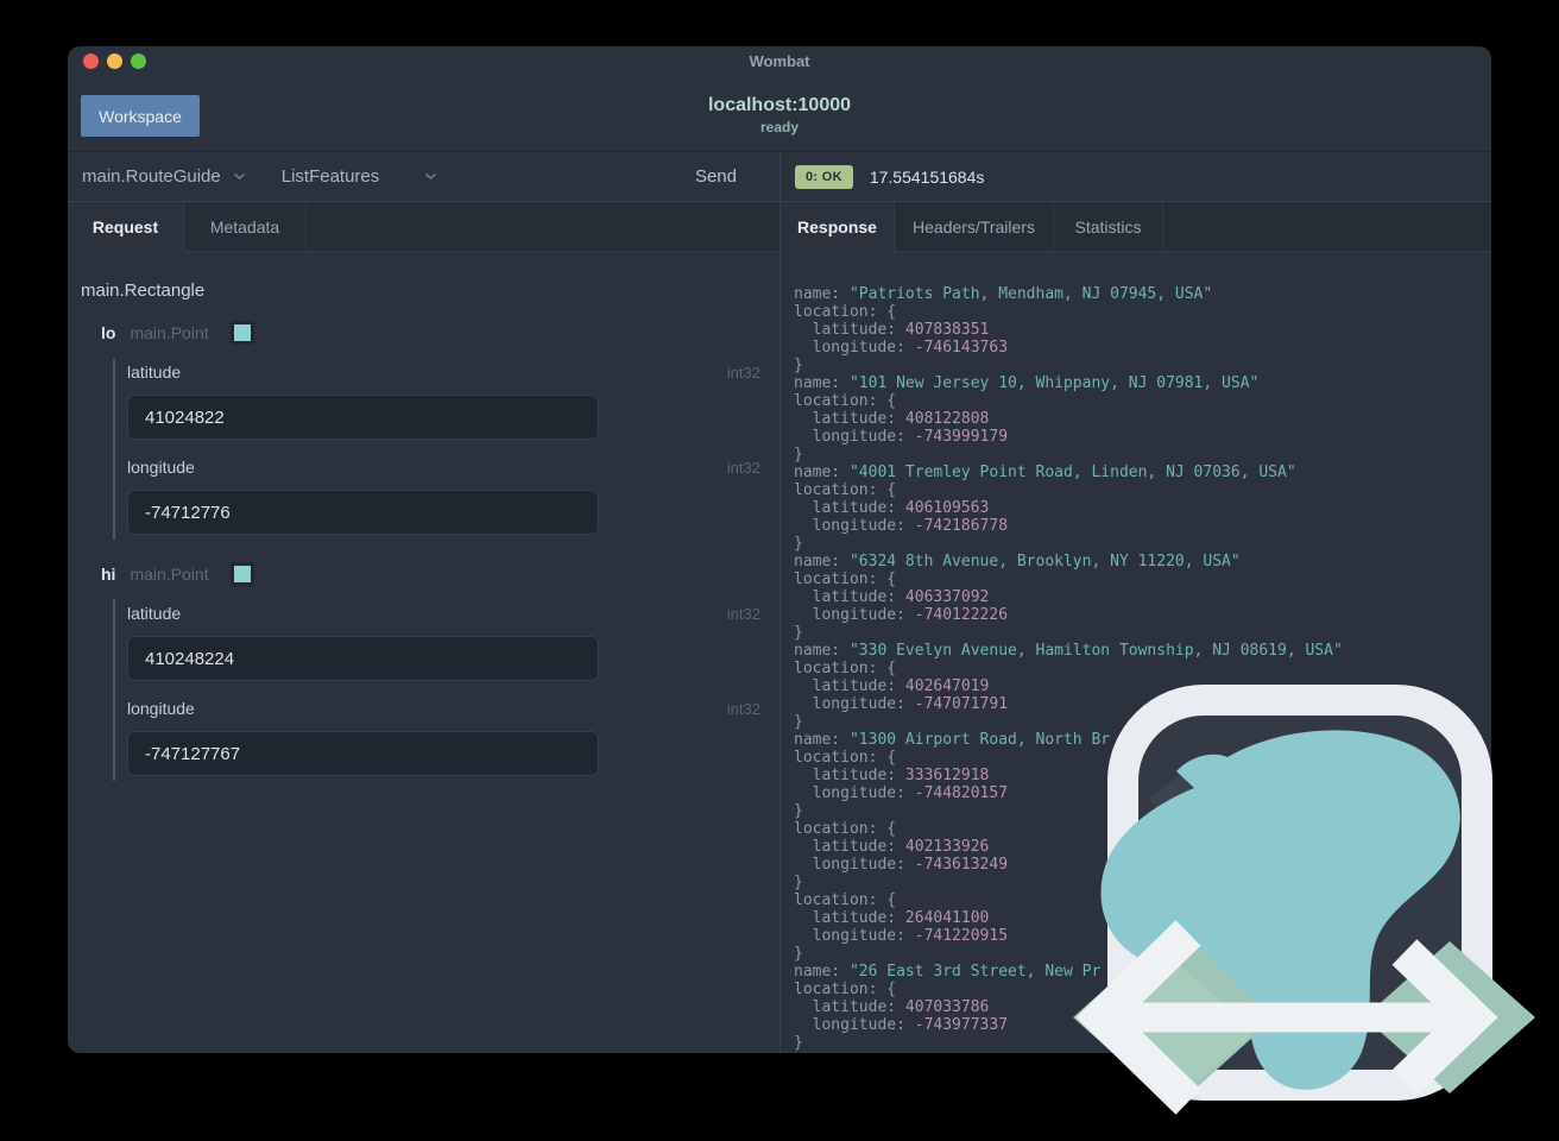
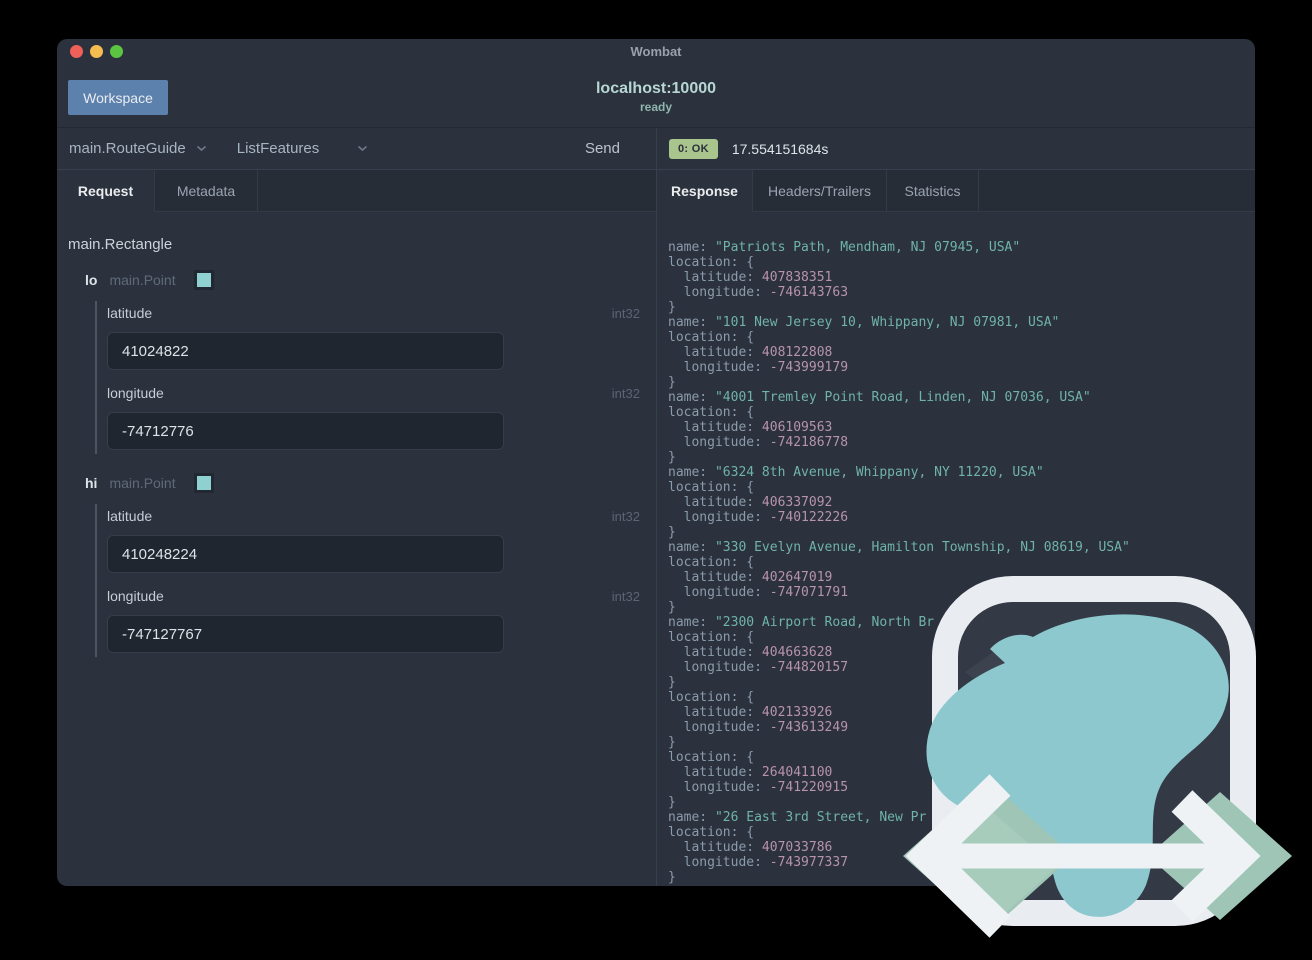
  Wombat
  Workspace
  localhost:10000
  ready
  main.RouteGuide
  ListFeatures
  Send
  Request
  Metadata
  main.Rectangle
  lo
  main.Point
  latitude
  int32
  41024822
  longitude
  int32
  -74712776
  hi
  main.Point
  latitude
  int32
  410248224
  longitude
  int32
  -747127767
  0: OK
  17.554151684s
  Response
  Headers/Trailers
  Statistics
  name: "Patriots Path, Mendham, NJ 07945, USA"
  location: {
  latitude: 407838351
  longitude: -746143763
  }
  name: "101 New Jersey 10, Whippany, NJ 07981, USA"
  location: {
  latitude: 408122808
  longitude: -743999179
  }
  name: "4001 Tremley Point Road, Linden, NJ 07036, USA"
  location: {
  latitude: 406109563
  longitude: -742186778
  }
- name: "6324 8th Avenue, Brooklyn, NY 11220, USA"
+ name: "6324 8th Avenue, Whippany, NY 11220, USA"
  location: {
  latitude: 406337092
  longitude: -740122226
  }
  name: "330 Evelyn Avenue, Hamilton Township, NJ 08619, USA"
  location: {
  latitude: 402647019
  longitude: -747071791
  }
- name: "1300 Airport Road, North Br
+ name: "2300 Airport Road, North Br
  location: {
- latitude: 333612918
+ latitude: 404663628
  longitude: -744820157
  }
  location: {
  latitude: 402133926
  longitude: -743613249
  }
  location: {
  latitude: 264041100
  longitude: -741220915
  }
  name: "26 East 3rd Street, New Pr
  location: {
  latitude: 407033786
  longitude: -743977337
  }
